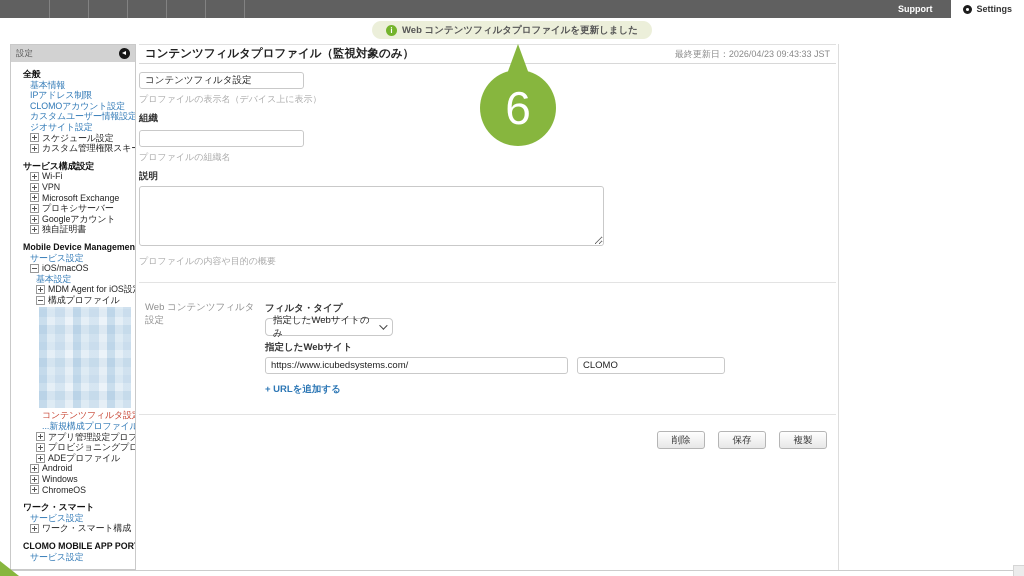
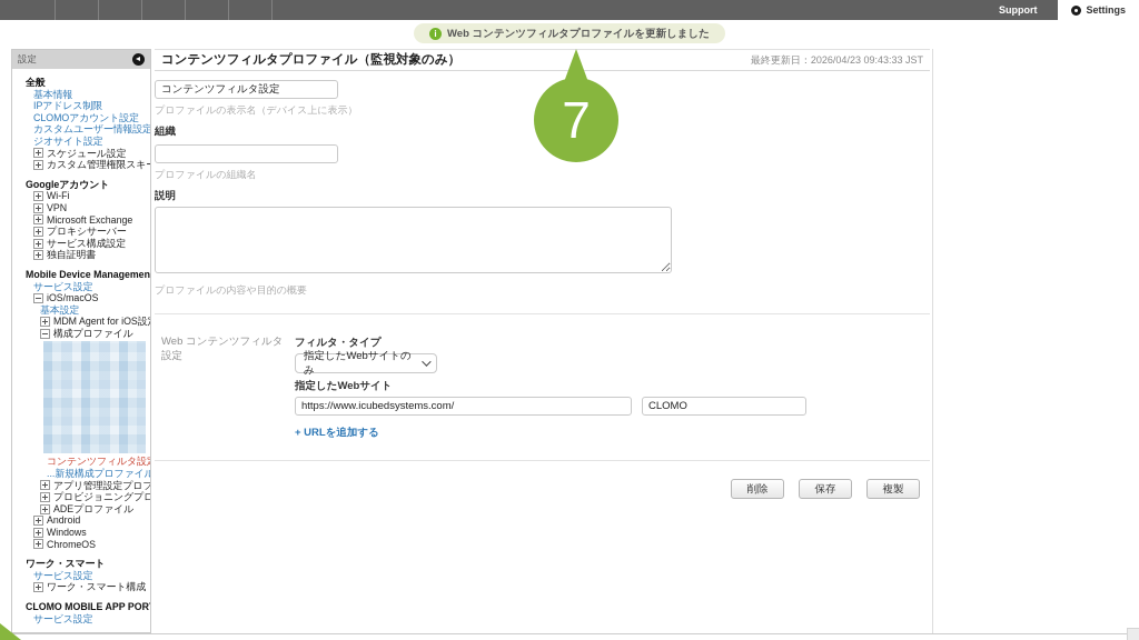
  Support
  Settings
  i
  Web コンテンツフィルタプロファイルを更新しました
  設定
  全般
  基本情報
  IPアドレス制限
  CLOMOアカウント設定
  カスタムユーザー情報設定
  ジオサイト設定
  スケジュール設定
  カスタム管理権限スキ
- サービス構成設定
+ Googleアカウント
  Wi-Fi
  VPN
  Microsoft Exchange
  プロキシサーバー
- Googleアカウント
+ サービス構成設定
  独自証明書
  Mobile Device Managemen
  サービス設定
  iOS/macOS
  基本設定
  MDM Agent for iOS設
  構成プロファイル
  コンテンツフィルタ設
  ...新規構成プロファイル
  アプリ管理設定プロフ
  プロビジョニングプロ
  ADEプロファイル
  Android
  Windows
  ChromeOS
  ワーク・スマート
  サービス設定
  ワーク・スマート構成
  CLOMO MOBILE APP POR
  サービス設定
  コンテンツフィルタプロファイル（監視対象のみ）
  最終更新日：2026/04/23 09:43:33 JST
  コンテンツフィルタ設定
  プロファイルの表示名（デバイス上に表示）
  組織
  プロファイルの組織名
  説明
  プロファイルの内容や目的の概要
  Web コンテンツフィルタ 設定
  フィルタ・タイプ
  指定したWebサイトのみ
  指定したWebサイト
  https://www.icubedsystems.com/
  CLOMO
  + URLを追加する
  削除
  保存
  複製
- 6
+ 7
